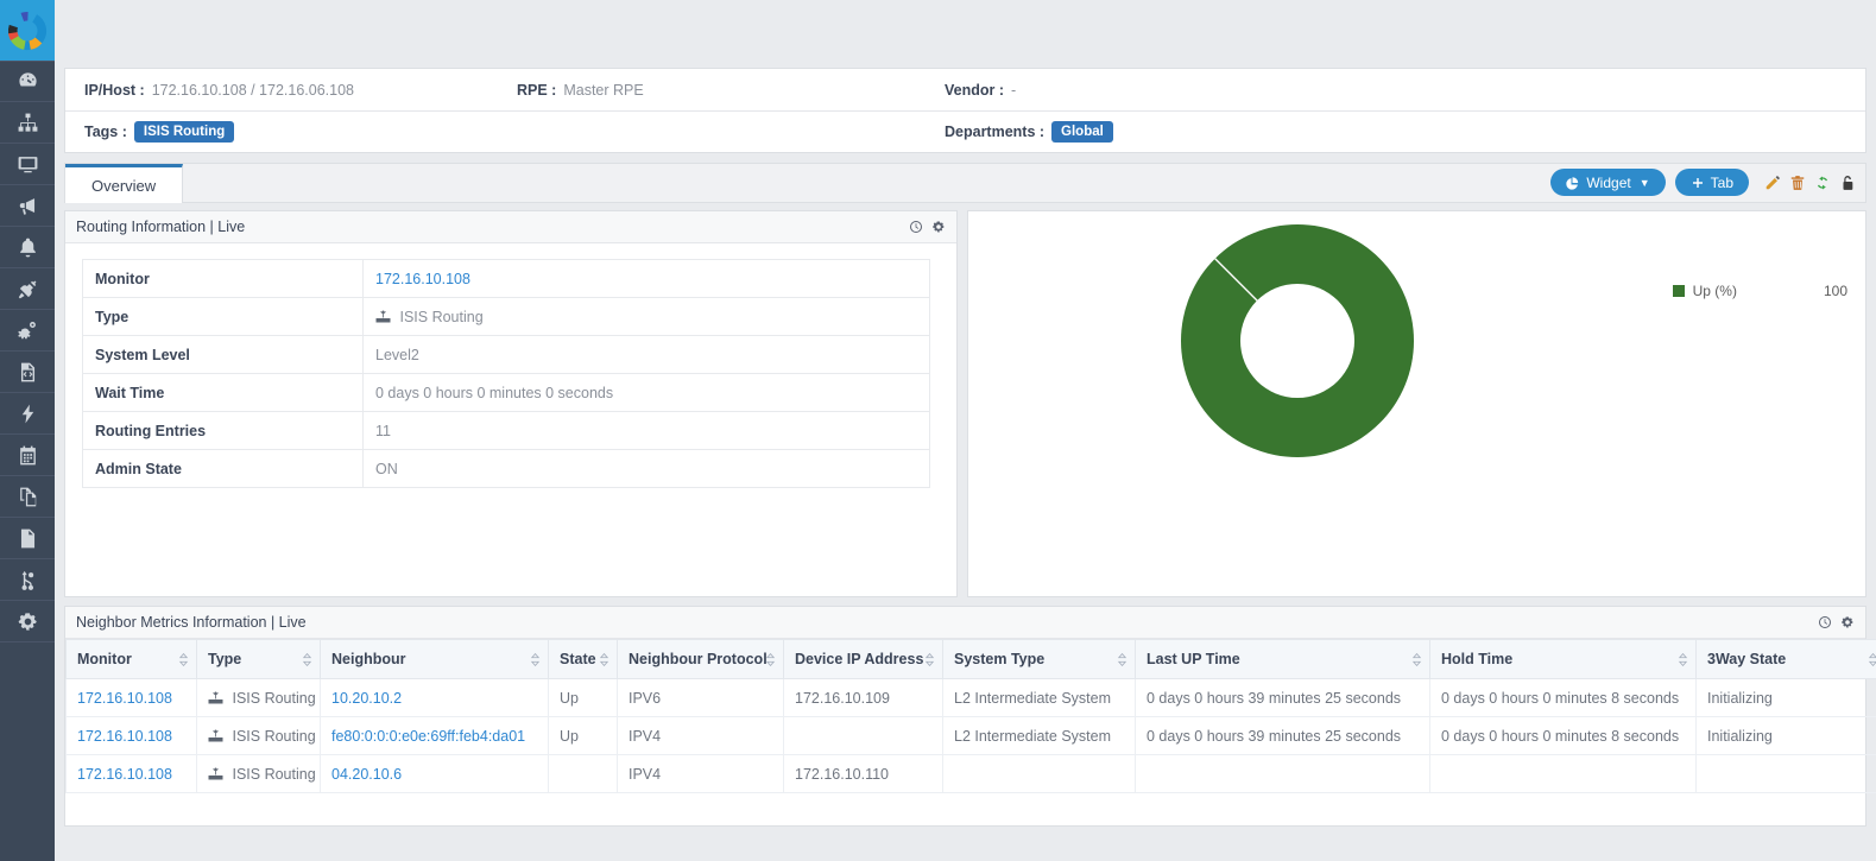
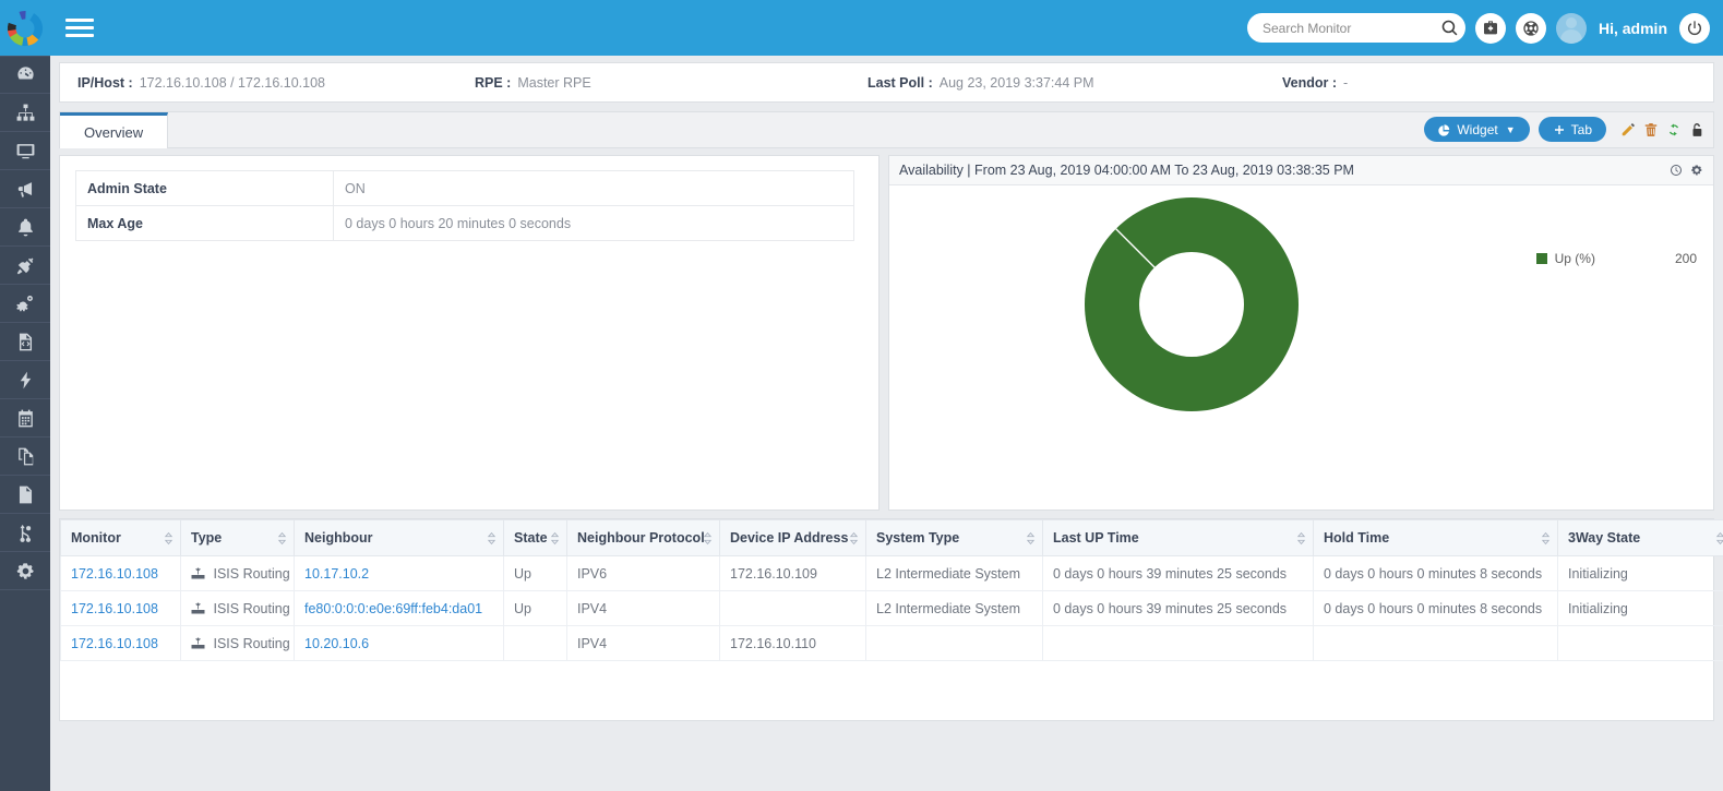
+ Search Monitor
+ Hi, admin
  IP/Host :
- 172.16.10.108 / 172.16.06.108
+ 172.16.10.108 / 172.16.10.108
  RPE :
  Master RPE
+ Last Poll :
+ Aug 23, 2019 3:37:44 PM
  Vendor :
  -
- Tags :
- ISIS Routing
- Departments :
- Global
  Overview
  Widget
  ▼
  Tab
- Routing Information | Live
- Monitor	172.16.10.108
- Type	ISIS Routing
- System Level	Level2
- Wait Time	0 days 0 hours 0 minutes 0 seconds
- Routing Entries	11
  Admin State	ON
+ Max Age	0 days 0 hours 20 minutes 0 seconds
+ Availability | From 23 Aug, 2019 04:00:00 AM To 23 Aug, 2019 03:38:35 PM
  Up (%)
- 100
+ 200
- Neighbor Metrics Information | Live
  Monitor	Type	Neighbour	State	Neighbour Protocol	Device IP Address	System Type	Last UP Time	Hold Time	3Way State
- 172.16.10.108	ISIS Routing	10.20.10.2	Up	IPV6	172.16.10.109	L2 Intermediate System	0 days 0 hours 39 minutes 25 seconds	0 days 0 hours 0 minutes 8 seconds	Initializing
+ 172.16.10.108	ISIS Routing	10.17.10.2	Up	IPV6	172.16.10.109	L2 Intermediate System	0 days 0 hours 39 minutes 25 seconds	0 days 0 hours 0 minutes 8 seconds	Initializing
  172.16.10.108	ISIS Routing	fe80:0:0:0:e0e:69ff:feb4:da01	Up	IPV4		L2 Intermediate System	0 days 0 hours 39 minutes 25 seconds	0 days 0 hours 0 minutes 8 seconds	Initializing
- 172.16.10.108	ISIS Routing	04.20.10.6		IPV4	172.16.10.110
+ 172.16.10.108	ISIS Routing	10.20.10.6		IPV4	172.16.10.110
